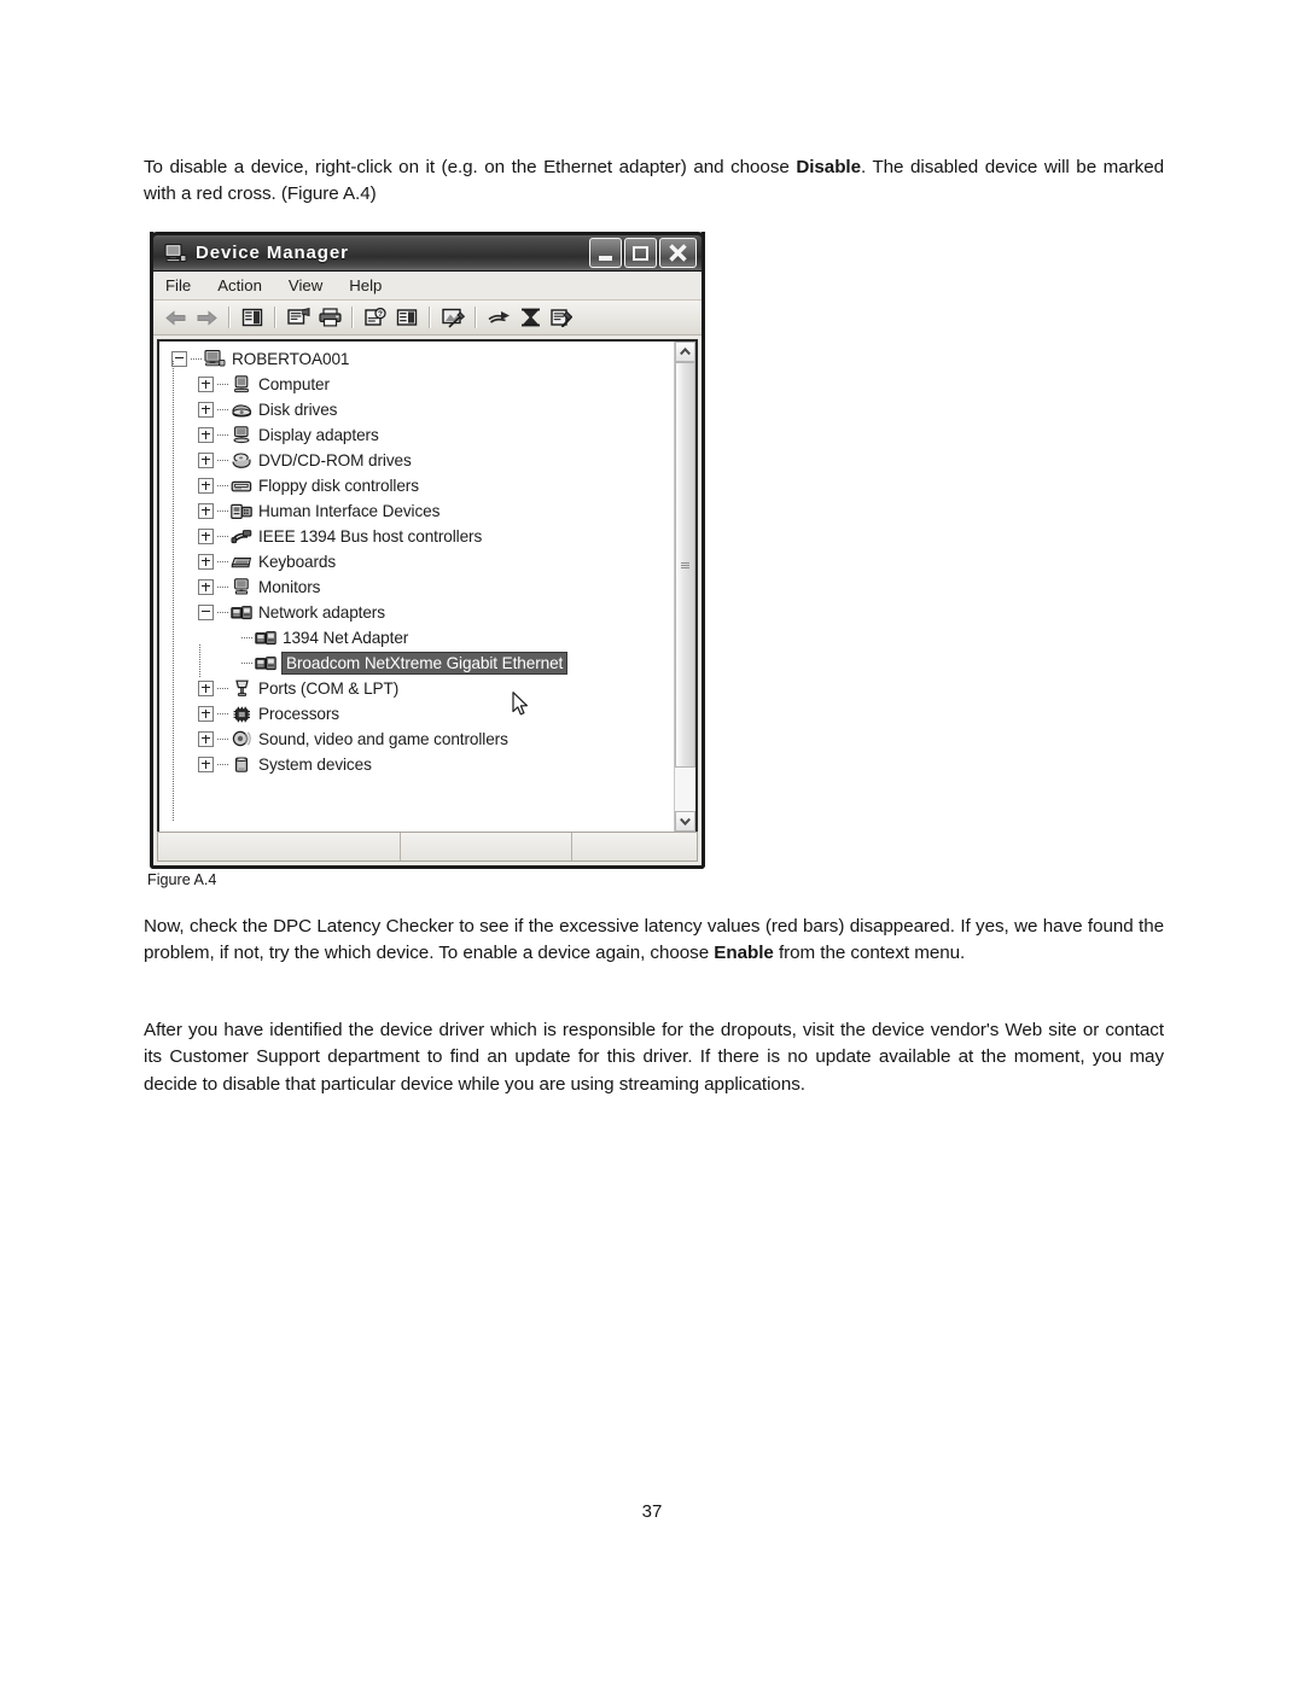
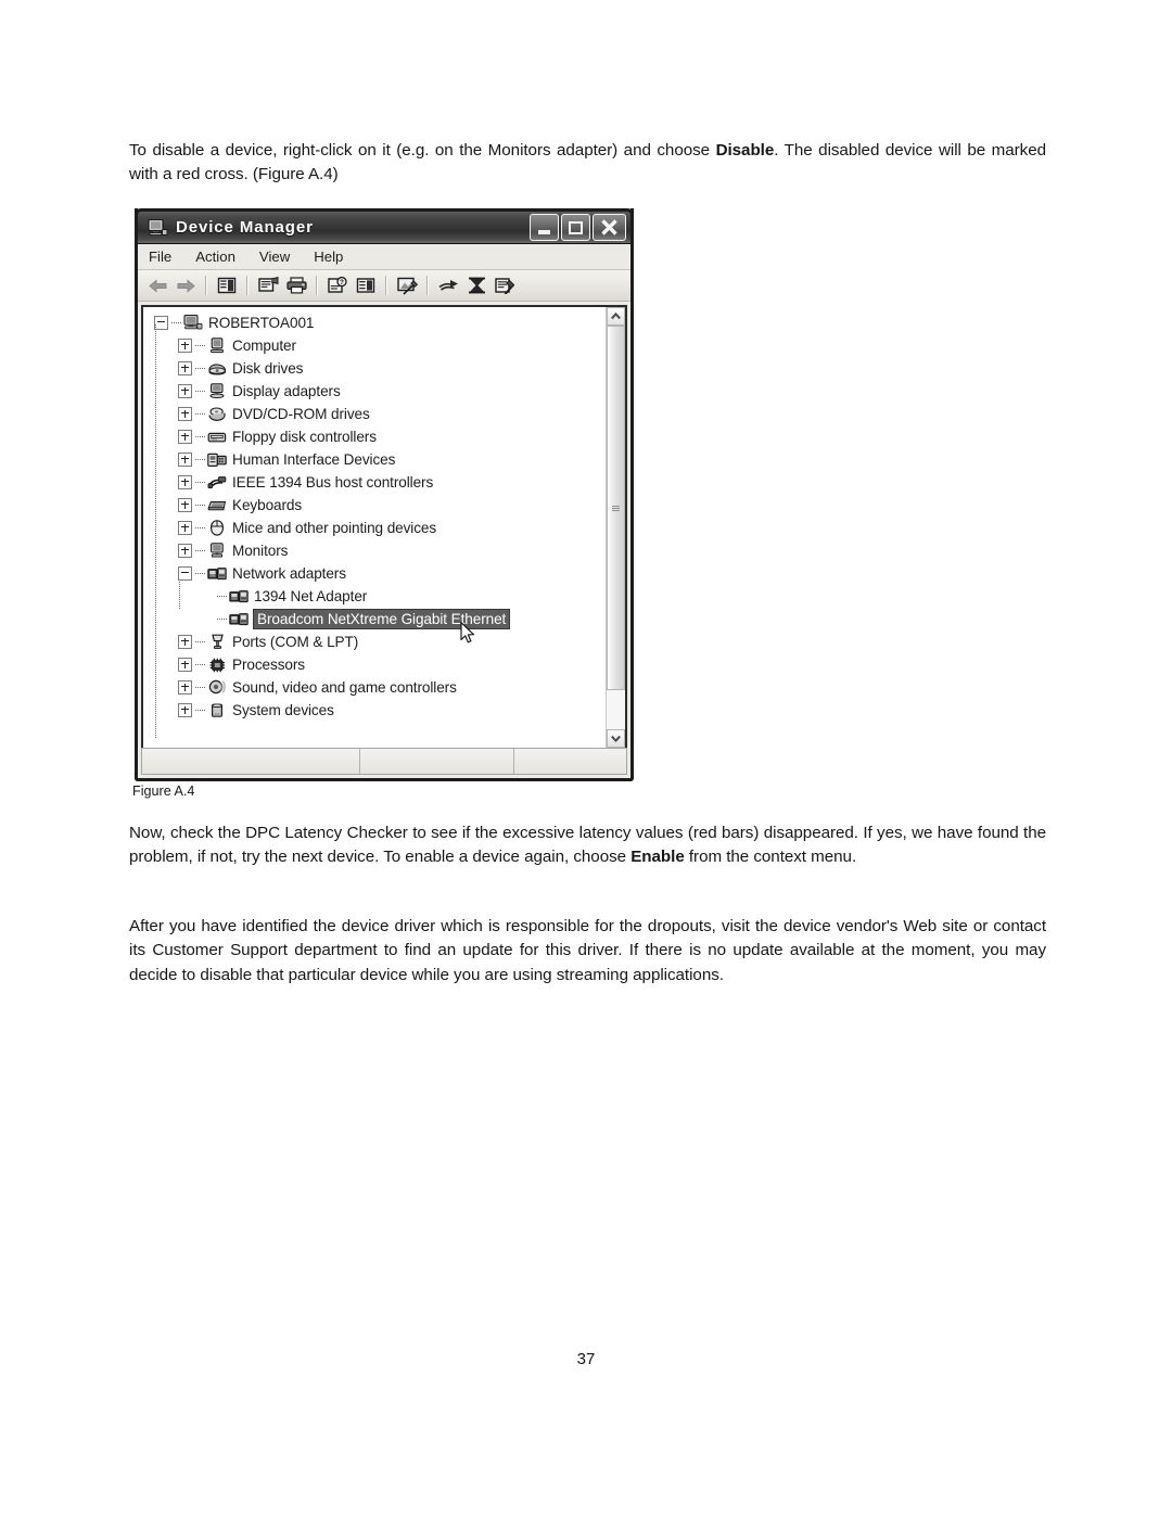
- To disable a device, right-click on it (e.g. on the Ethernet adapter) and choose Disable. The disabled device will be marked with a red cross. (Figure A.4)
+ To disable a device, right-click on it (e.g. on the Monitors adapter) and choose Disable. The disabled device will be marked with a red cross. (Figure A.4)
  Device Manager
  File
  Action
  View
  Help
  ROBERTOA001
  Computer
  Disk drives
  Display adapters
  DVD/CD-ROM drives
  Floppy disk controllers
  Human Interface Devices
  IEEE 1394 Bus host controllers
  Keyboards
+ Mice and other pointing devices
  Monitors
  Network adapters
  1394 Net Adapter
  Broadcom NetXtreme Gigabit Ethernet
  Ports (COM & LPT)
  Processors
  Sound, video and game controllers
  System devices
  Figure A.4
- Now, check the DPC Latency Checker to see if the excessive latency values (red bars) disappeared. If yes, we have found the problem, if not, try the which device. To enable a device again, choose Enable from the context menu.
+ Now, check the DPC Latency Checker to see if the excessive latency values (red bars) disappeared. If yes, we have found the problem, if not, try the next device. To enable a device again, choose Enable from the context menu.
  After you have identified the device driver which is responsible for the dropouts, visit the device vendor's Web site or contact its Customer Support department to find an update for this driver. If there is no update available at the moment, you may decide to disable that particular device while you are using streaming applications.
  37
